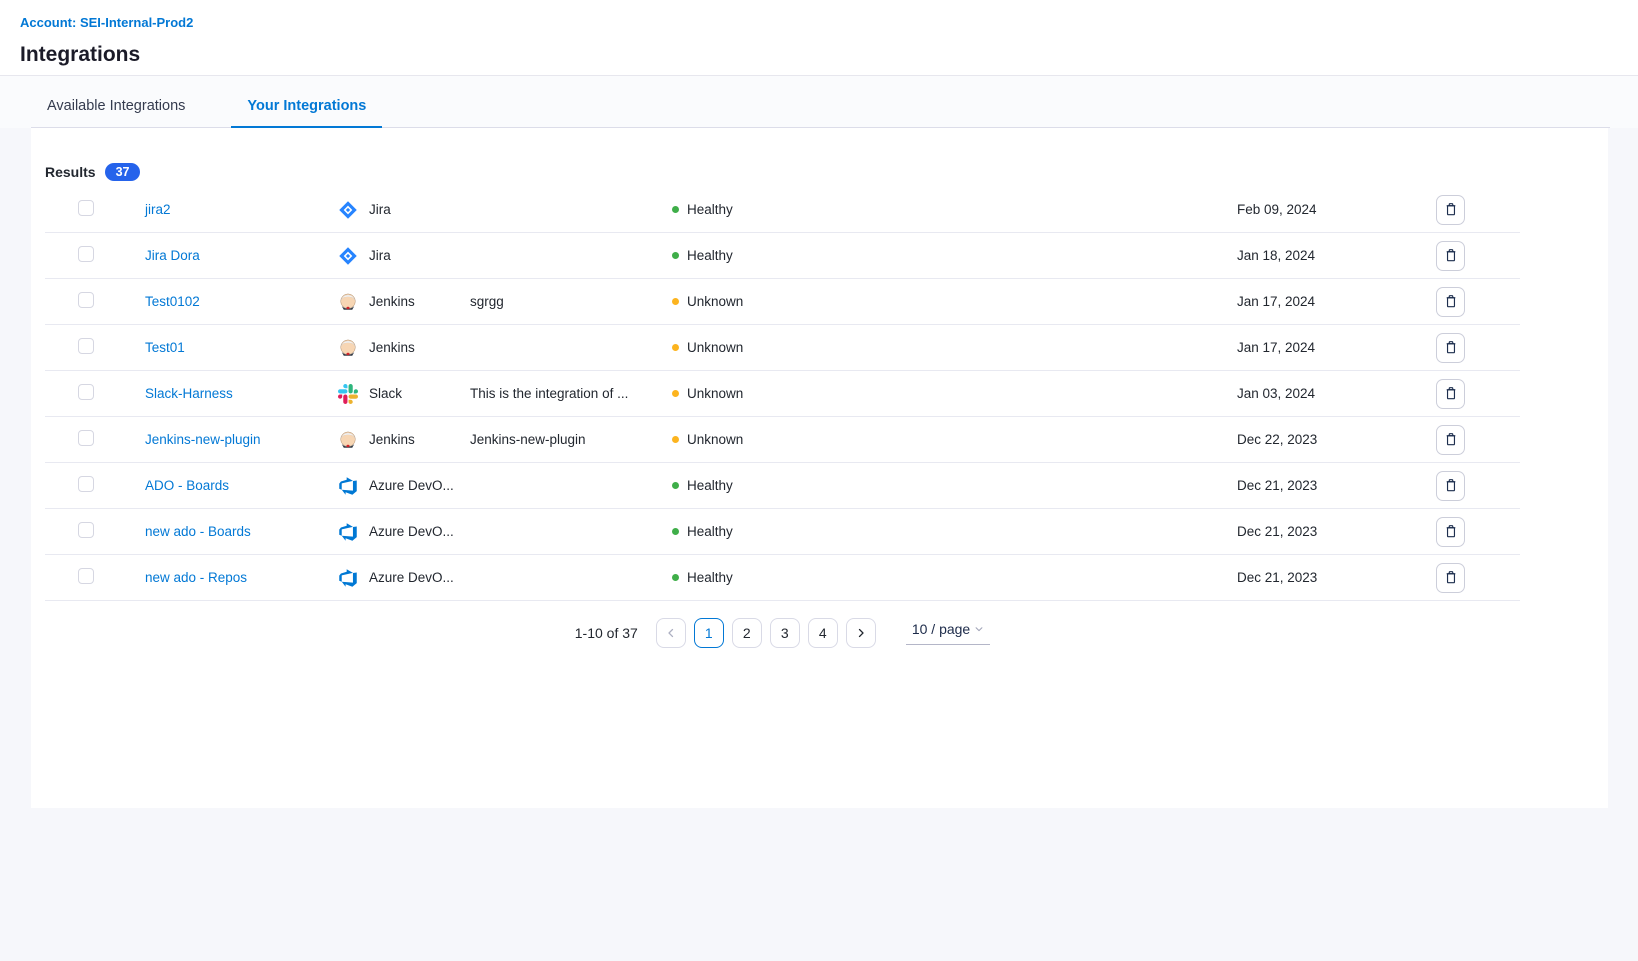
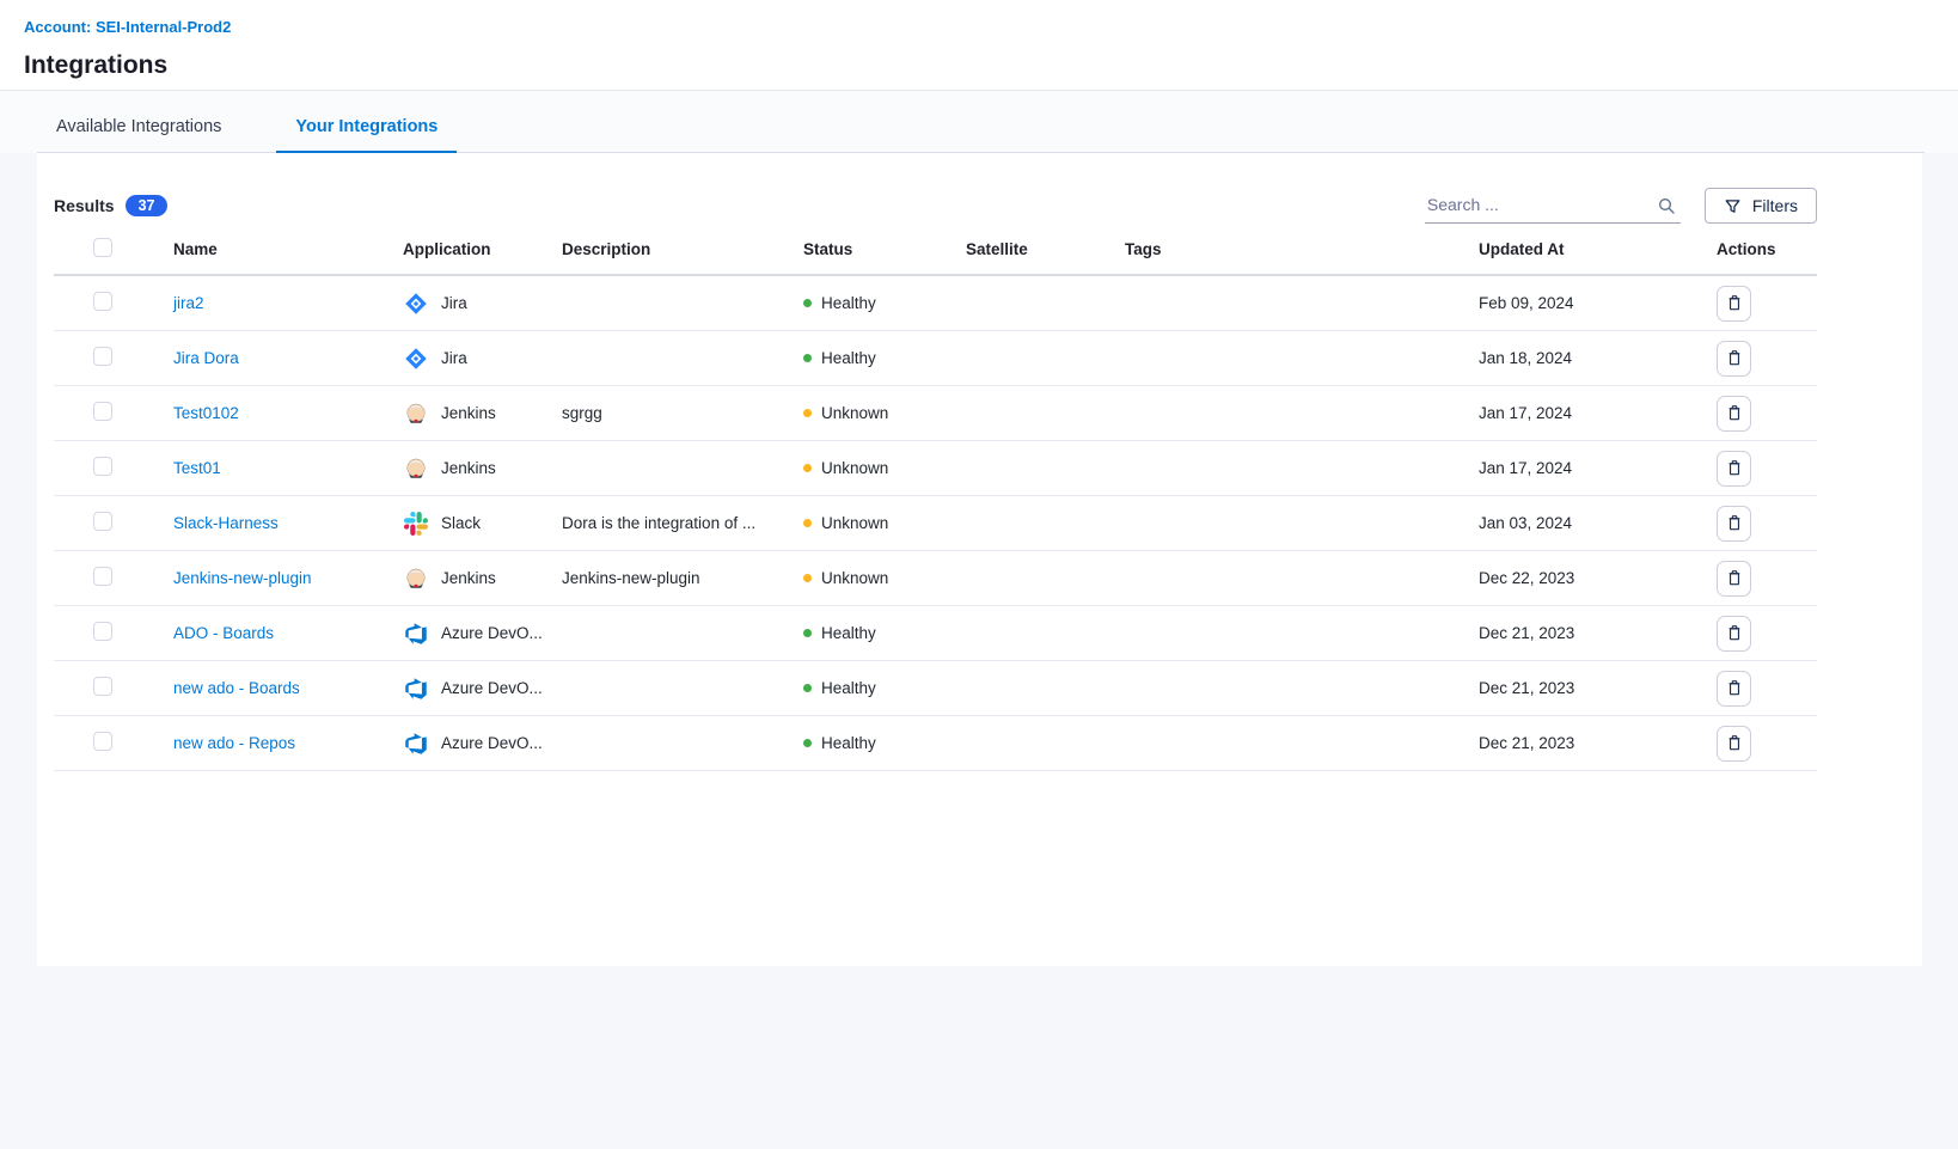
  Account: SEI-Internal-Prod2
  Integrations
  Available Integrations
  Your Integrations
  Results
  37
+ Search ...
+ Filters
+ Name
+ Application
+ Description
+ Status
+ Satellite
+ Tags
+ Updated At
+ Actions
  jira2
  Jira
  Healthy
  Feb 09, 2024
  Jira Dora
  Jira
  Healthy
  Jan 18, 2024
  Test0102
  Jenkins
  sgrgg
  Unknown
  Jan 17, 2024
  Test01
  Jenkins
  Unknown
  Jan 17, 2024
  Slack-Harness
  Slack
- This is the integration of ...
+ Dora is the integration of ...
  Unknown
  Jan 03, 2024
  Jenkins-new-plugin
  Jenkins
  Jenkins-new-plugin
  Unknown
  Dec 22, 2023
  ADO - Boards
  Azure DevO...
  Healthy
  Dec 21, 2023
  new ado - Boards
  Azure DevO...
  Healthy
  Dec 21, 2023
  new ado - Repos
  Azure DevO...
  Healthy
  Dec 21, 2023
- 1-10 of 37
- 1
- 2
- 3
- 4
- 10 / page
